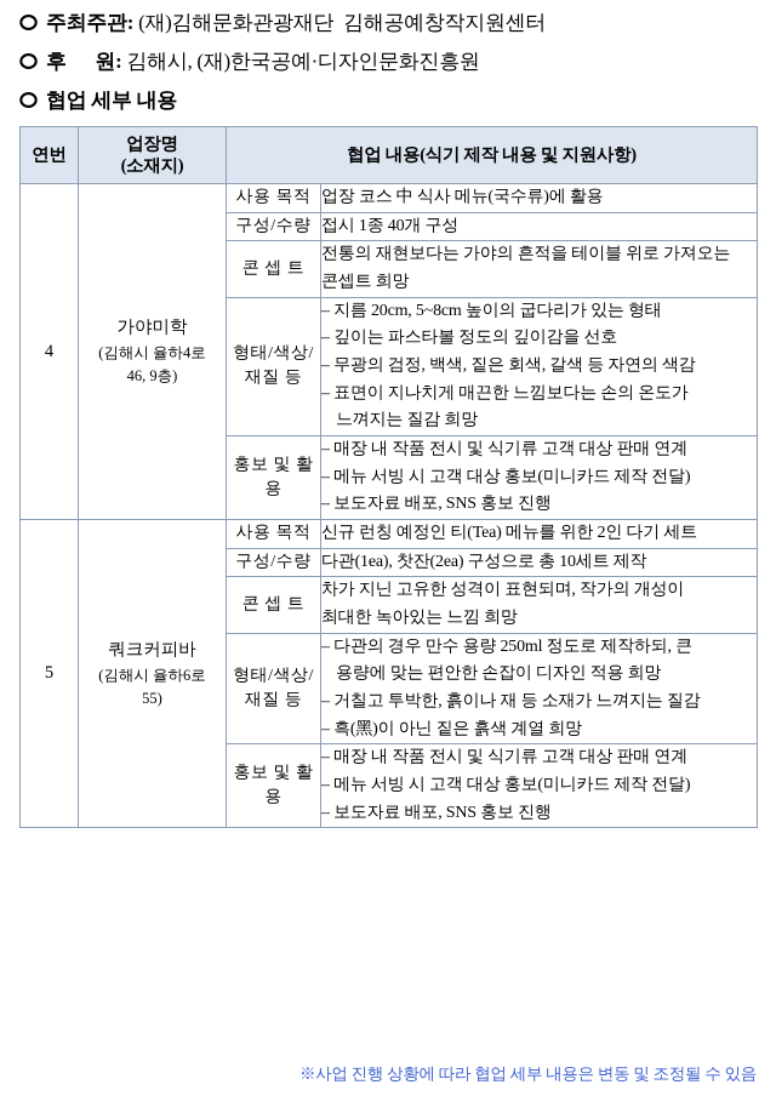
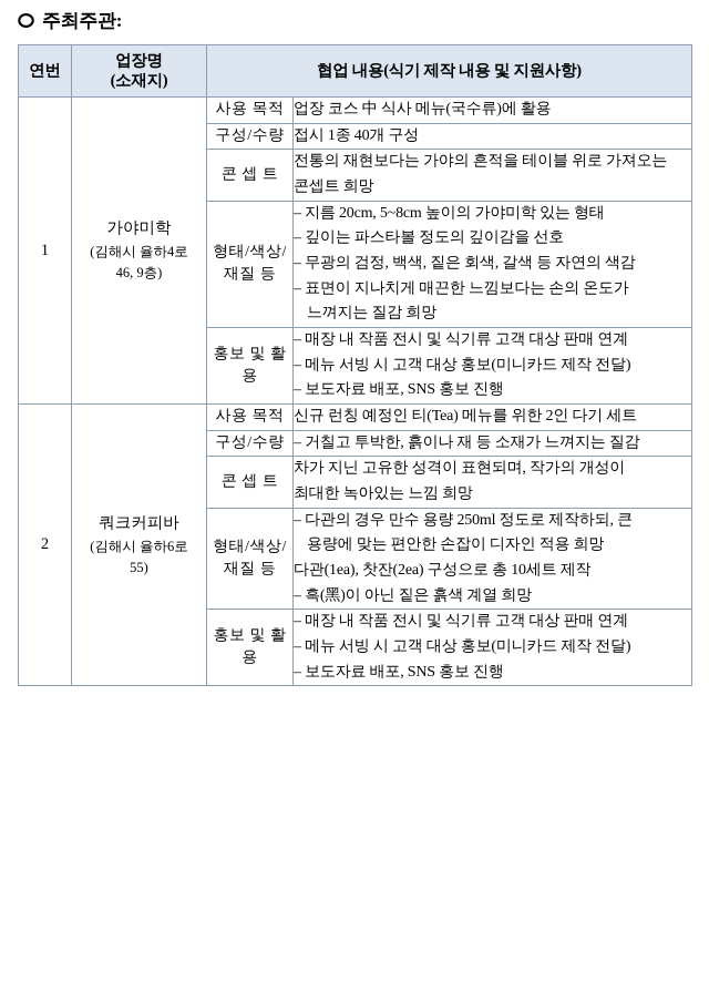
  주최주관:
- (재)김해문화관광재단 김해공예창작지원센터
- 후 원:
- 김해시, (재)한국공예·디자인문화진흥원
- 협업 세부 내용
  연번	업장명 (소재지)	협업 내용(식기 제작 내용 및 지원사항)
- 4	가야미학 (김해시 율하4로 46, 9층)	사용 목적	업장 코스 中 식사 메뉴(국수류)에 활용
+ 1	가야미학 (김해시 율하4로 46, 9층)	사용 목적	업장 코스 中 식사 메뉴(국수류)에 활용
  구성/수량	접시 1종 40개 구성
  콘 셉 트	전통의 재현보다는 가야의 흔적을 테이블 위로 가져오는 콘셉트 희망
- 형태/색상/ 재질 등	– 지름 20cm, 5~8cm 높이의 굽다리가 있는 형태 – 깊이는 파스타볼 정도의 깊이감을 선호 – 무광의 검정, 백색, 짙은 회색, 갈색 등 자연의 색감 – 표면이 지나치게 매끈한 느낌보다는 손의 온도가 느껴지는 질감 희망
+ 형태/색상/ 재질 등	– 지름 20cm, 5~8cm 높이의 가야미학 있는 형태 – 깊이는 파스타볼 정도의 깊이감을 선호 – 무광의 검정, 백색, 짙은 회색, 갈색 등 자연의 색감 – 표면이 지나치게 매끈한 느낌보다는 손의 온도가 느껴지는 질감 희망
  홍보 및 활용	– 매장 내 작품 전시 및 식기류 고객 대상 판매 연계 – 메뉴 서빙 시 고객 대상 홍보(미니카드 제작 전달) – 보도자료 배포, SNS 홍보 진행
- 5	쿼크커피바 (김해시 율하6로 55)	사용 목적	신규 런칭 예정인 티(Tea) 메뉴를 위한 2인 다기 세트
+ 2	쿼크커피바 (김해시 율하6로 55)	사용 목적	신규 런칭 예정인 티(Tea) 메뉴를 위한 2인 다기 세트
- 구성/수량	다관(1ea), 찻잔(2ea) 구성으로 총 10세트 제작
+ 구성/수량	– 거칠고 투박한, 흙이나 재 등 소재가 느껴지는 질감
  콘 셉 트	차가 지닌 고유한 성격이 표현되며, 작가의 개성이 최대한 녹아있는 느낌 희망
- 형태/색상/ 재질 등	– 다관의 경우 만수 용량 250ml 정도로 제작하되, 큰 용량에 맞는 편안한 손잡이 디자인 적용 희망 – 거칠고 투박한, 흙이나 재 등 소재가 느껴지는 질감 – 흑(黑)이 아닌 짙은 흙색 계열 희망
+ 형태/색상/ 재질 등	– 다관의 경우 만수 용량 250ml 정도로 제작하되, 큰 용량에 맞는 편안한 손잡이 디자인 적용 희망 다관(1ea), 찻잔(2ea) 구성으로 총 10세트 제작 – 흑(黑)이 아닌 짙은 흙색 계열 희망
  홍보 및 활용	– 매장 내 작품 전시 및 식기류 고객 대상 판매 연계 – 메뉴 서빙 시 고객 대상 홍보(미니카드 제작 전달) – 보도자료 배포, SNS 홍보 진행
- ※사업 진행 상황에 따라 협업 세부 내용은 변동 및 조정될 수 있음
